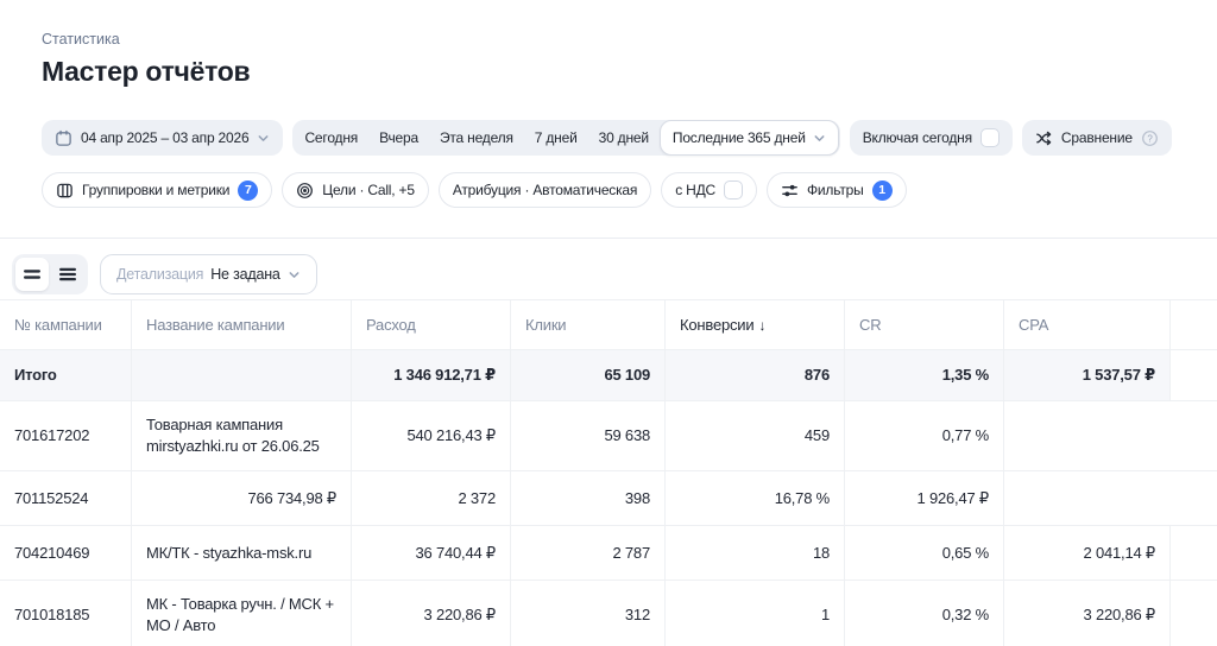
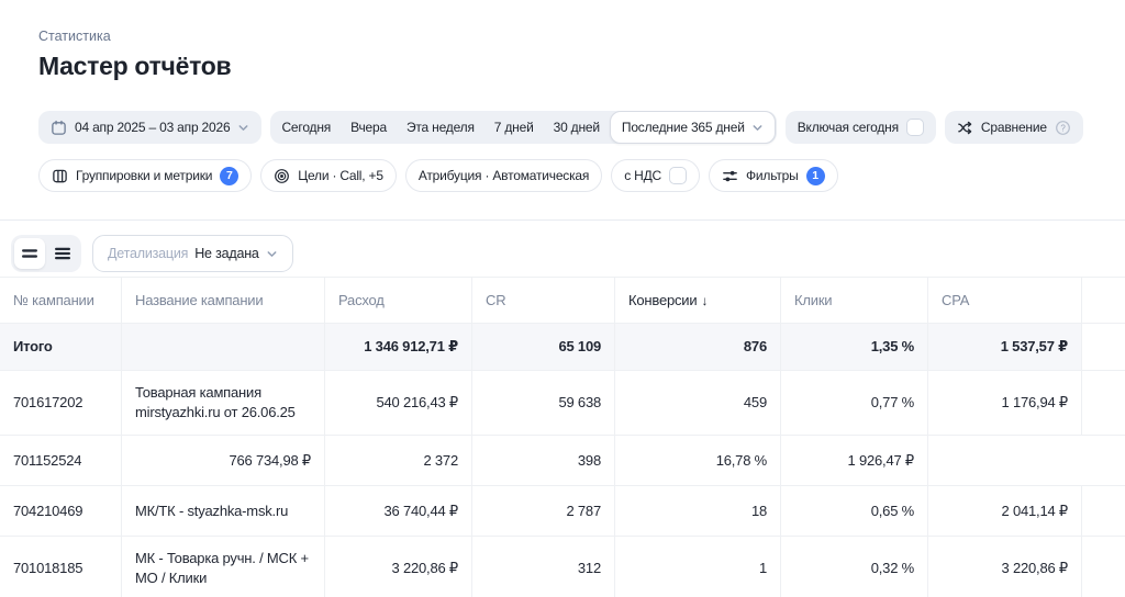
  Статистика
  Мастер отчётов
  04 апр 2025 – 03 апр 2026
  Сегодня
  Вчера
  Эта неделя
  7 дней
  30 дней
  Последние 365 дней
  Включая сегодня
  Сравнение
  ?
  Группировки и метрики
  7
  Цели · Call, +5
  Атрибуция · Автоматическая
  с НДС
  Фильтры
  1
  Детализация
  Не задана
  № кампании
  Название кампании
  Расход
- Клики
+ CR
  Конверсии
  ↓
- CR
+ Клики
  CPA
  Итого
  1 346 912,71 ₽
  65 109
  876
  1,35 %
  1 537,57 ₽
  701617202
  Товарная кампания mirstyazhki.ru от 26.06.25
  540 216,43 ₽
  59 638
  459
  0,77 %
+ 1 176,94 ₽
  701152524
  766 734,98 ₽
  2 372
  398
  16,78 %
  1 926,47 ₽
  704210469
  МК/ТК - styazhka-msk.ru
  36 740,44 ₽
  2 787
  18
  0,65 %
  2 041,14 ₽
  701018185
- МК - Товарка ручн. / МСК + МО / Авто
+ МК - Товарка ручн. / МСК + МО / Клики
  3 220,86 ₽
  312
  1
  0,32 %
  3 220,86 ₽
